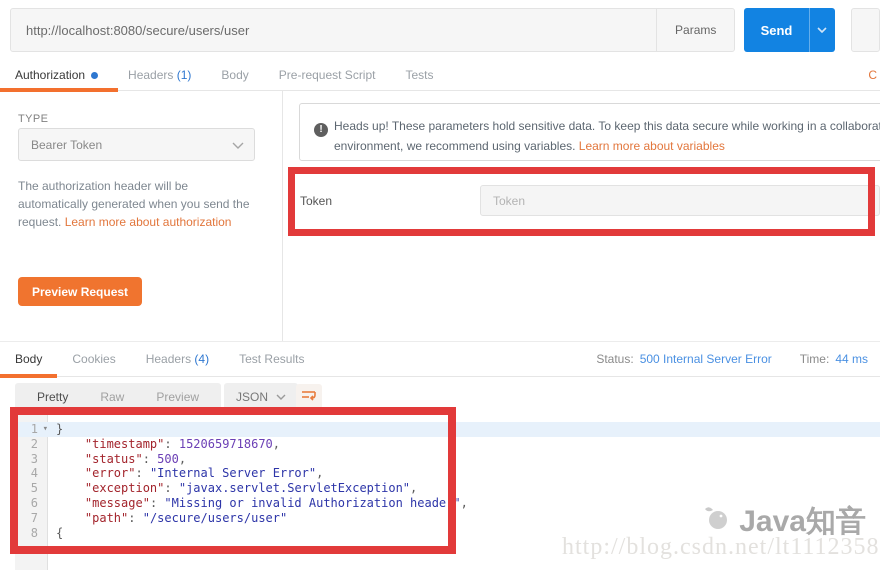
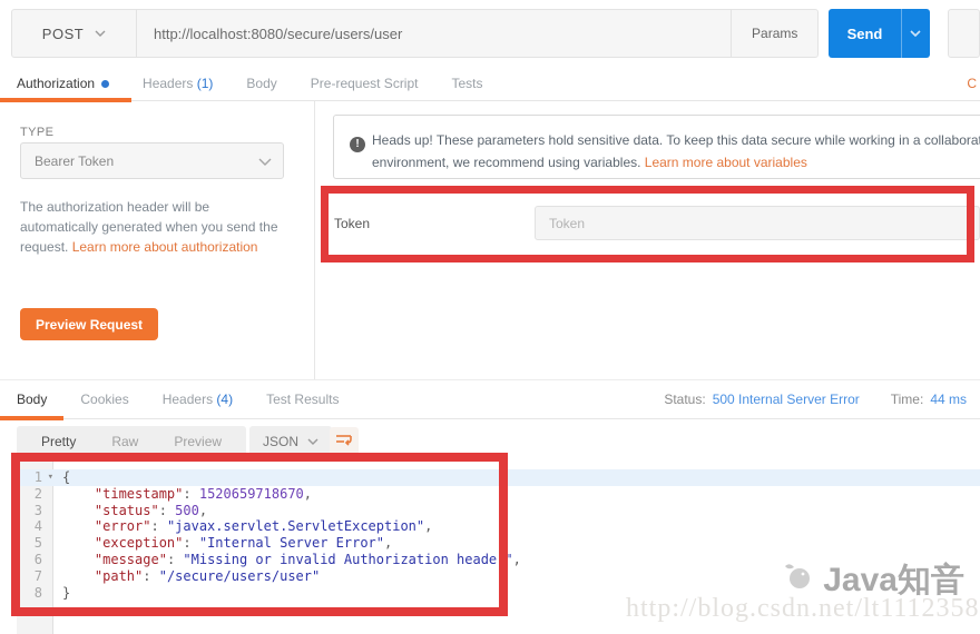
+ POST
  http://localhost:8080/secure/users/user
  Params
  Send
  Authorization
  Headers (1)
  Body
  Pre-request Script
  Tests
  C
  TYPE
  Bearer Token
  The authorization header will be automatically generated when you send the request. Learn more about authorization
  Preview Request
  ! Heads up! These parameters hold sensitive data. To keep this data secure while working in a collabora
  environment, we recommend using variables. Learn more about variables
  Token
  Token
  Body
  Cookies
  Headers (4)
  Test Results
  Status:
  500 Internal Server Error
  Time:
  44 ms
  Pretty
  Raw
  Preview
  JSON
  1
  ▾
- }
+ {
  2
  "timestamp": 1520659718670,
  3
  "status": 500,
  4
- "error": "Internal Server Error",
+ "error": "javax.servlet.ServletException",
  5
- "exception": "javax.servlet.ServletException",
+ "exception": "Internal Server Error",
  6
  "message": "Missing or invalid Authorization header",
  7
  "path": "/secure/users/user"
  8
- {
+ }
  Java知音
  http://blog.csdn.net/lt1112358
